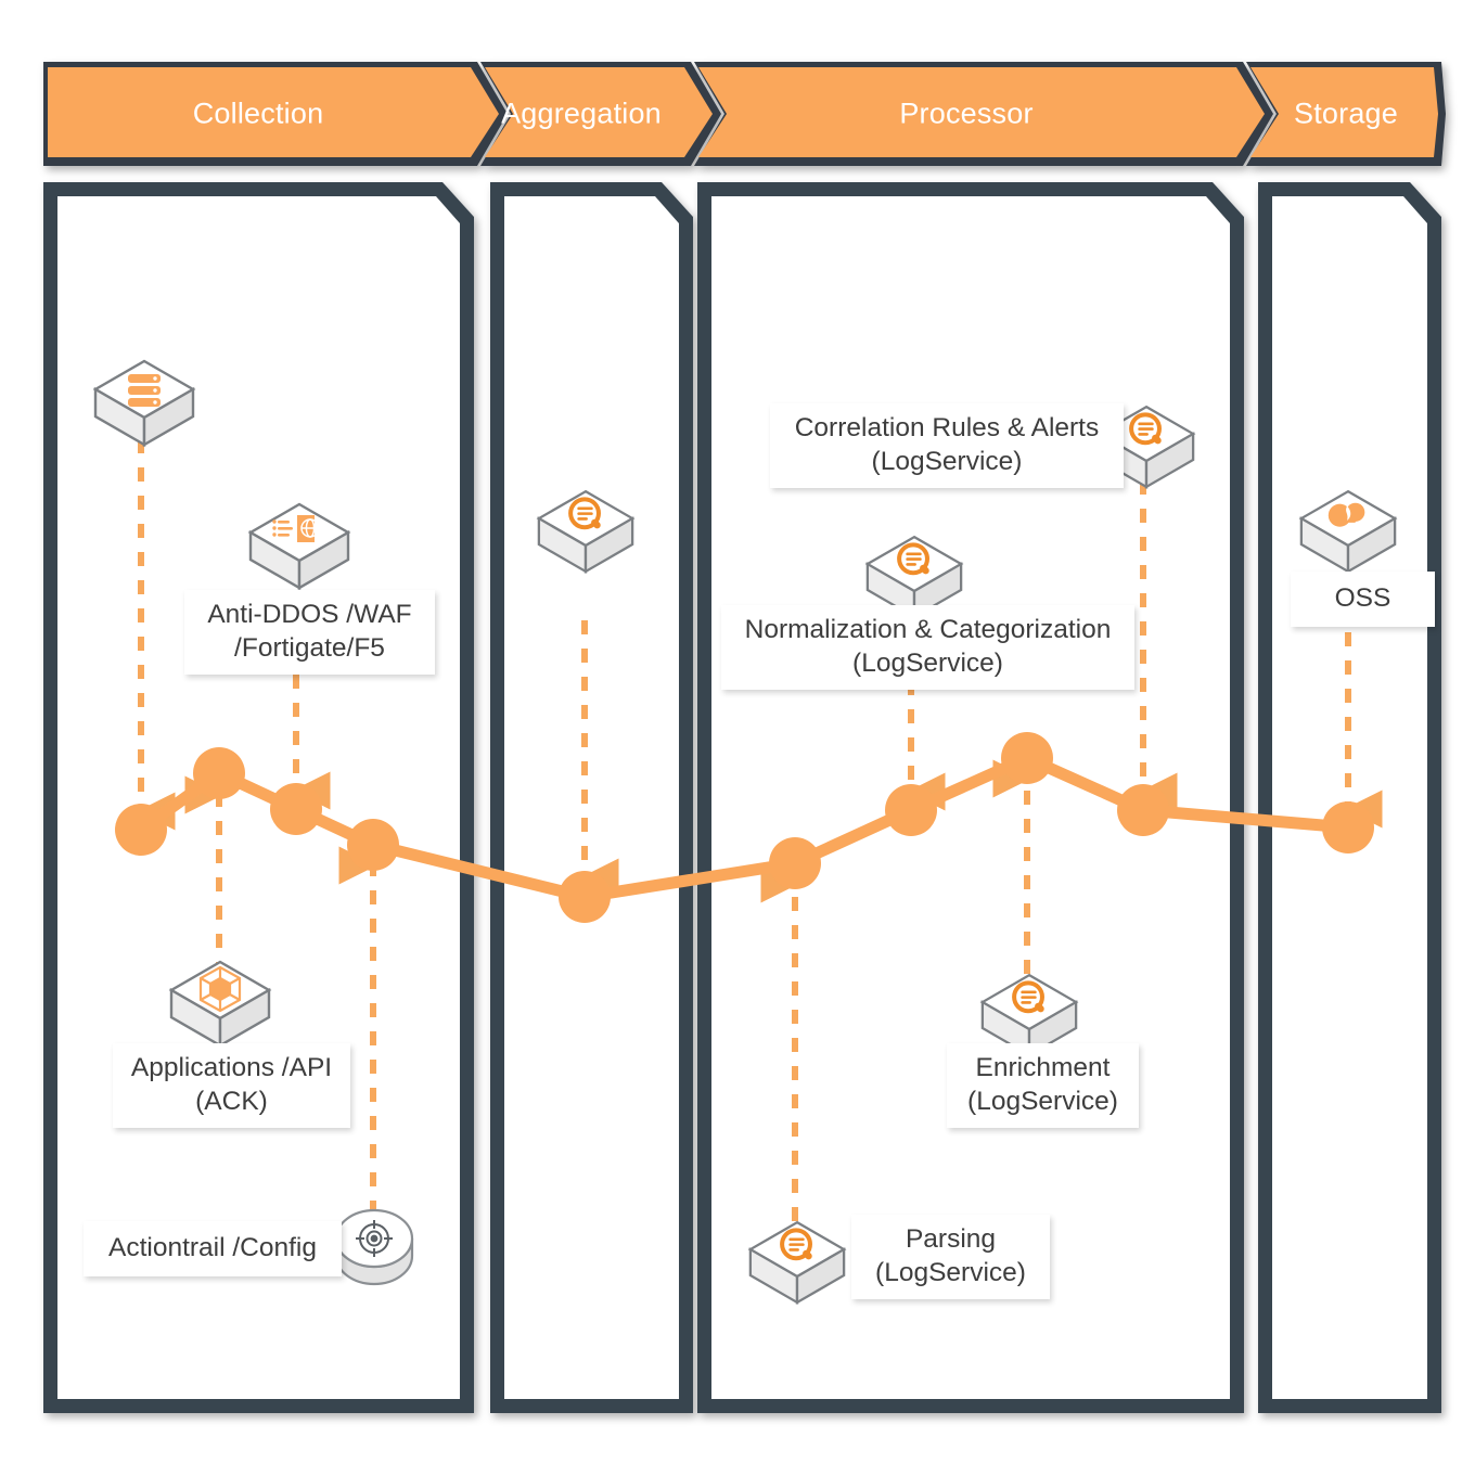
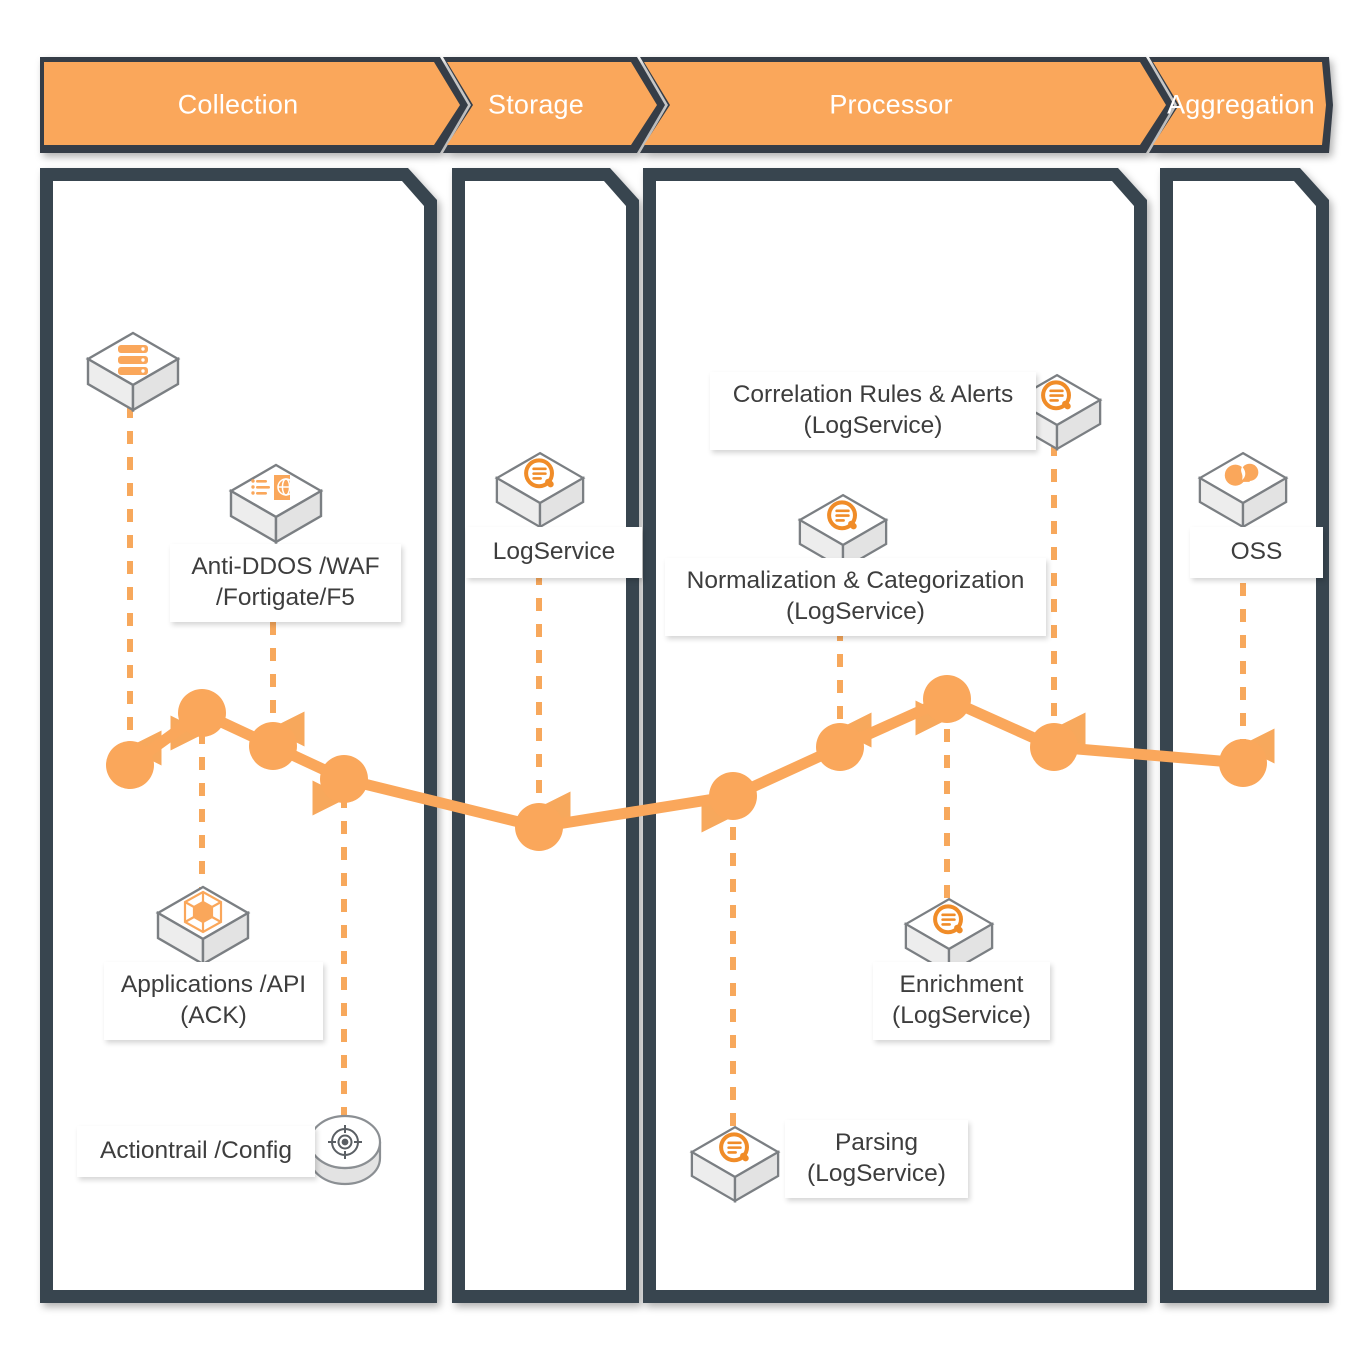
  Collection
- Aggregation
+ Storage
  Processor
- Storage
+ Aggregation
  Anti-DDOS /WAF
  /Fortigate/F5
  Applications /API
  (ACK)
  Actiontrail /Config
+ LogService
  Correlation Rules & Alerts
  (LogService)
  Normalization & Categorization
  (LogService)
  Enrichment
  (LogService)
  Parsing
  (LogService)
  OSS
